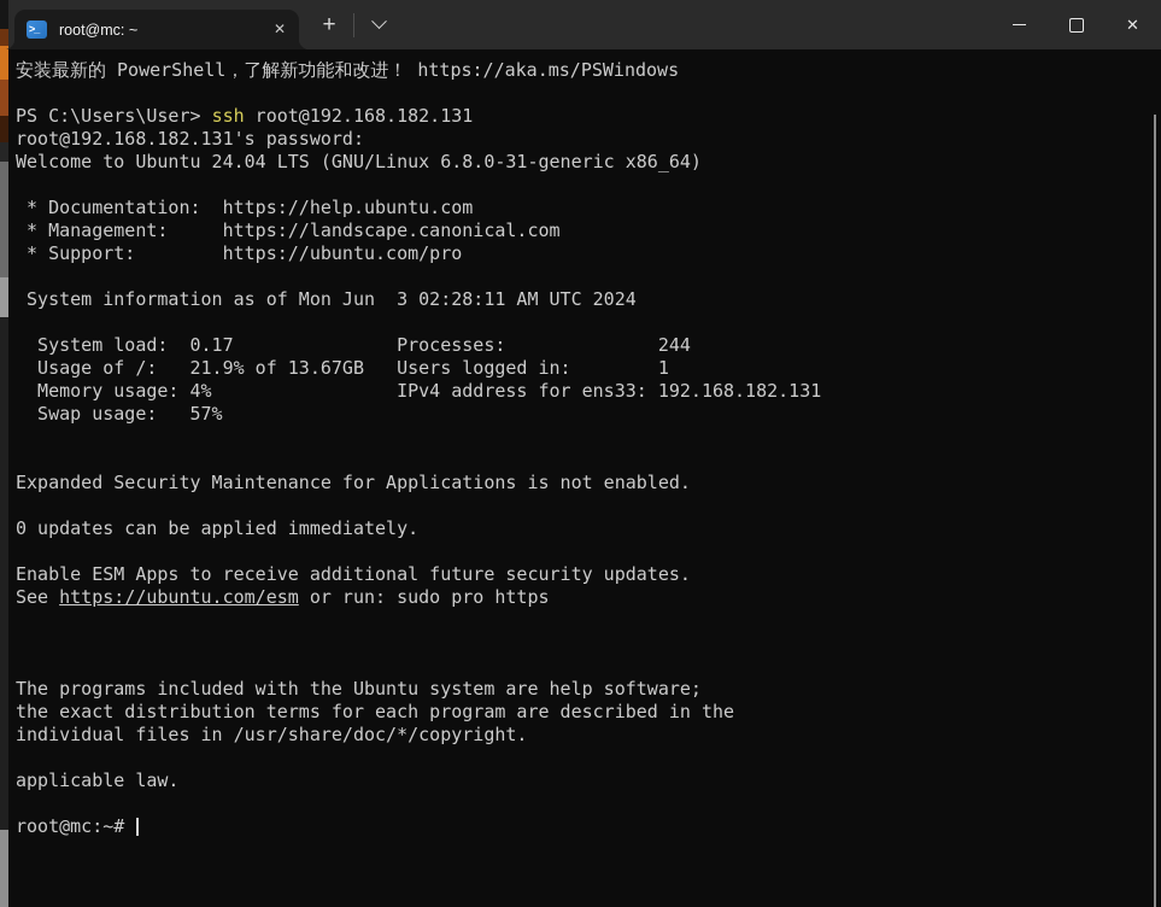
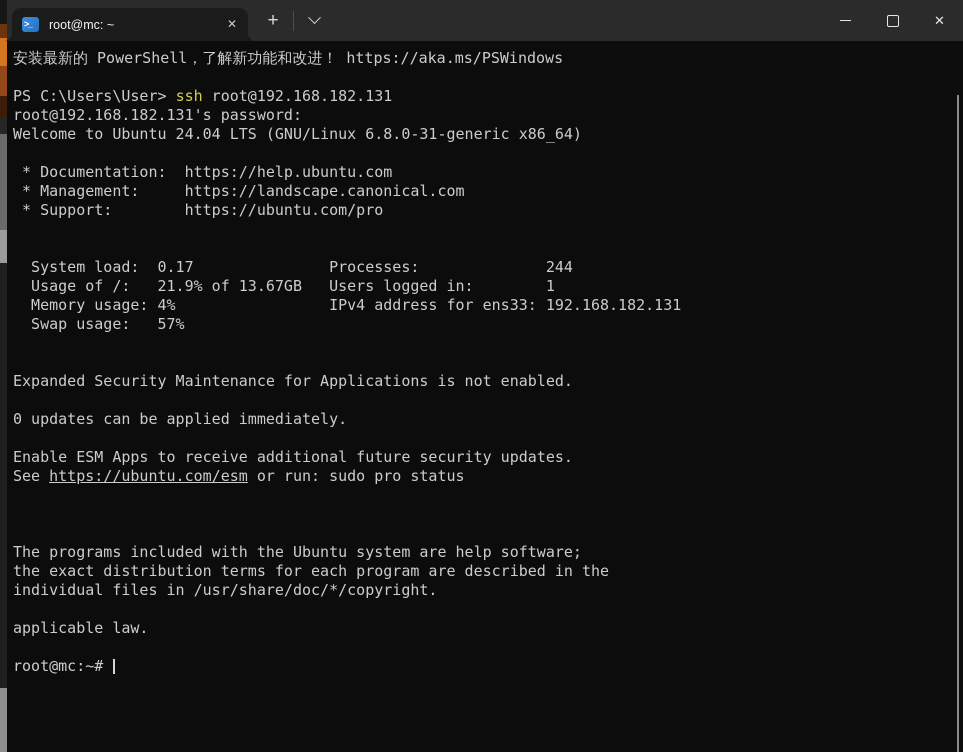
  >_
  root@mc: ~
  ✕
  +
  ✕
  安装最新的 PowerShell，了解新功能和改进！ https://aka.ms/PSWindows
  PS C:\Users\User> ssh root@192.168.182.131
  root@192.168.182.131's password:
  Welcome to Ubuntu 24.04 LTS (GNU/Linux 6.8.0-31-generic x86_64)
  * Documentation: https://help.ubuntu.com
  * Management: https://landscape.canonical.com
  * Support: https://ubuntu.com/pro
- System information as of Mon Jun 3 02:28:11 AM UTC 2024
  System load: 0.17 Processes: 244
  Usage of /: 21.9% of 13.67GB Users logged in: 1
  Memory usage: 4% IPv4 address for ens33: 192.168.182.131
  Swap usage: 57%
  Expanded Security Maintenance for Applications is not enabled.
  0 updates can be applied immediately.
  Enable ESM Apps to receive additional future security updates.
- See https://ubuntu.com/esm or run: sudo pro https
+ See https://ubuntu.com/esm or run: sudo pro status
  The programs included with the Ubuntu system are help software;
  the exact distribution terms for each program are described in the
  individual files in /usr/share/doc/*/copyright.
  applicable law.
  root@mc:~#
